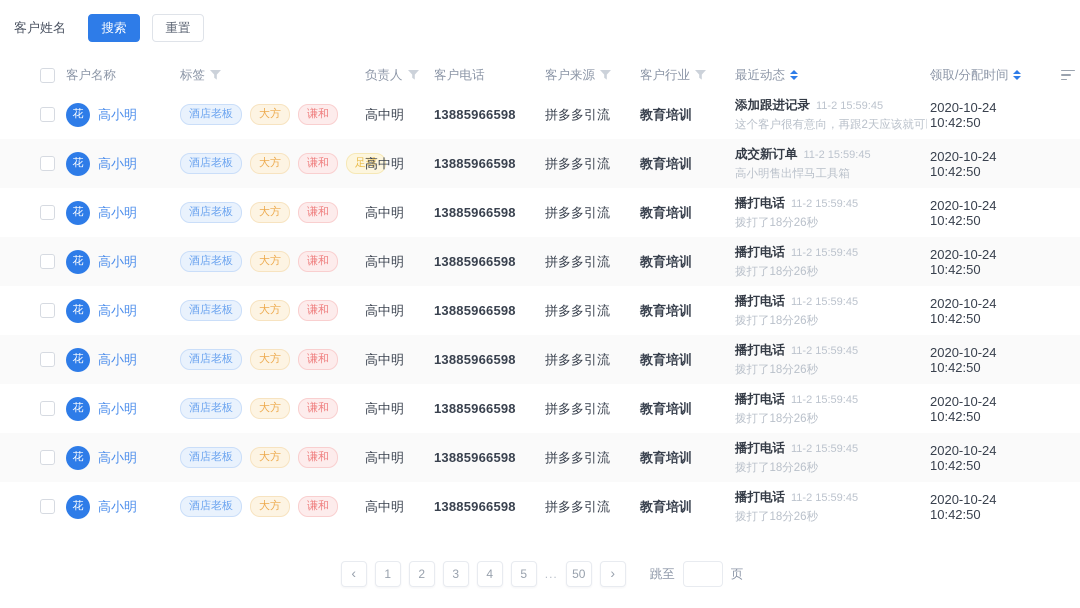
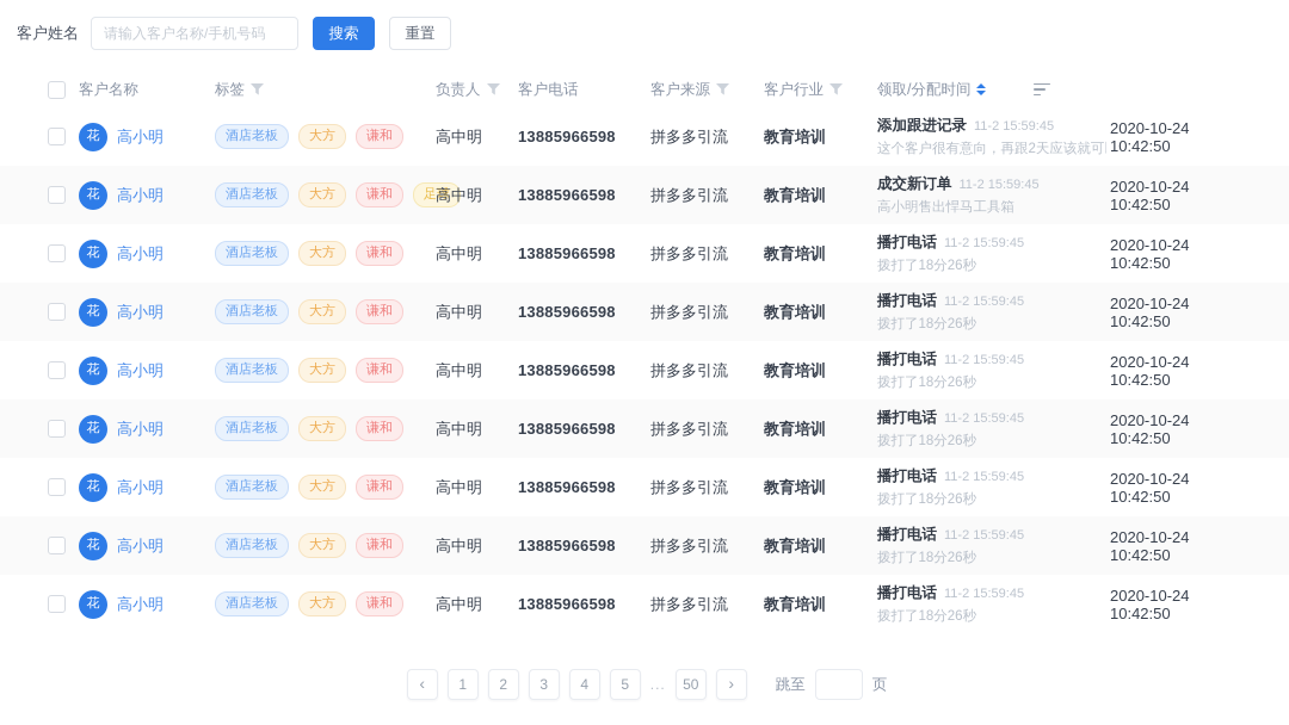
  客户姓名
+ 请输入客户名称/手机号码
  搜索
  重置
  客户名称
  标签
  负责人
  客户电话
  客户来源
  客户行业
- 最近动态
  领取/分配时间
  花
  高小明
  酒店老板
  大方
  谦和
  高中明
  13885966598
  拼多多引流
  教育培训
  添加跟进记录
  11-2 15:59:45
  这个客户很有意向，再跟2天应该就可
  2020-10-24 10:42:50
  花
  高小明
  酒店老板
  大方
  谦和
  足球
  高中明
  13885966598
  拼多多引流
  教育培训
  成交新订单
  11-2 15:59:45
  高小明售出悍马工具箱
  2020-10-24 10:42:50
  花
  高小明
  酒店老板
  大方
  谦和
  高中明
  13885966598
  拼多多引流
  教育培训
  播打电话
  11-2 15:59:45
  拨打了18分26秒
  2020-10-24 10:42:50
  花
  高小明
  酒店老板
  大方
  谦和
  高中明
  13885966598
  拼多多引流
  教育培训
  播打电话
  11-2 15:59:45
  拨打了18分26秒
  2020-10-24 10:42:50
  花
  高小明
  酒店老板
  大方
  谦和
  高中明
  13885966598
  拼多多引流
  教育培训
  播打电话
  11-2 15:59:45
  拨打了18分26秒
  2020-10-24 10:42:50
  花
  高小明
  酒店老板
  大方
  谦和
  高中明
  13885966598
  拼多多引流
  教育培训
  播打电话
  11-2 15:59:45
  拨打了18分26秒
  2020-10-24 10:42:50
  花
  高小明
  酒店老板
  大方
  谦和
  高中明
  13885966598
  拼多多引流
  教育培训
  播打电话
  11-2 15:59:45
  拨打了18分26秒
  2020-10-24 10:42:50
  花
  高小明
  酒店老板
  大方
  谦和
  高中明
  13885966598
  拼多多引流
  教育培训
  播打电话
  11-2 15:59:45
  拨打了18分26秒
  2020-10-24 10:42:50
  花
  高小明
  酒店老板
  大方
  谦和
  高中明
  13885966598
  拼多多引流
  教育培训
  播打电话
  11-2 15:59:45
  拨打了18分26秒
  2020-10-24 10:42:50
  ‹
  1
  2
  3
  4
  5
  ...
  50
  ›
  跳至
  页
